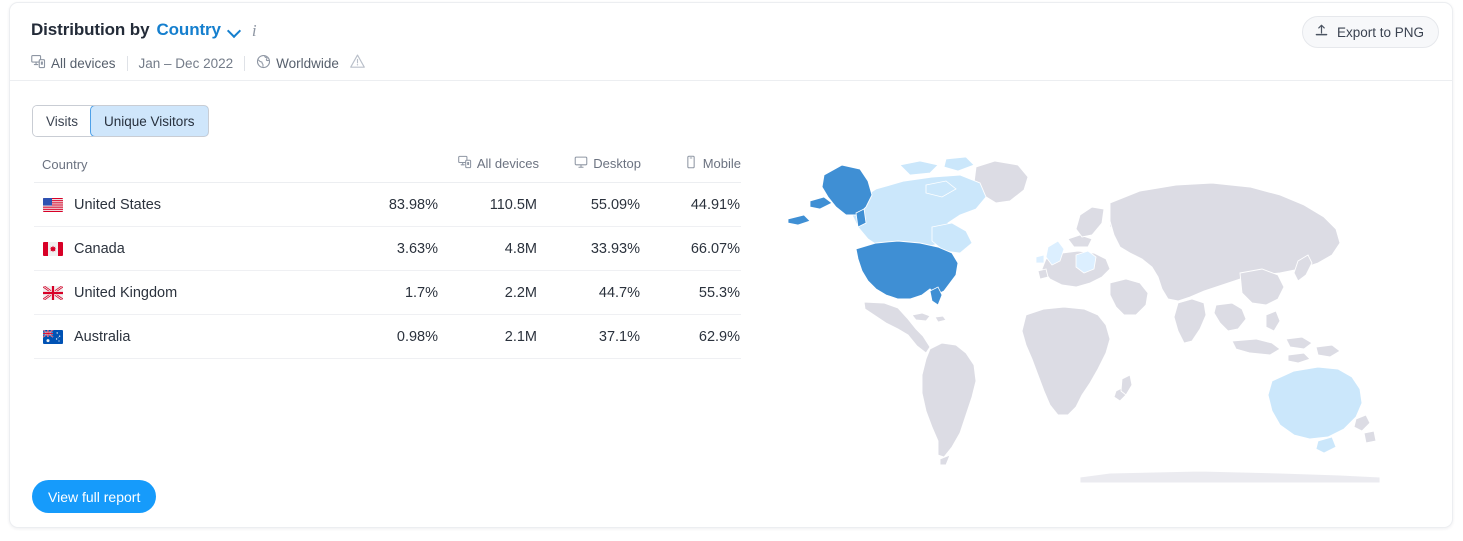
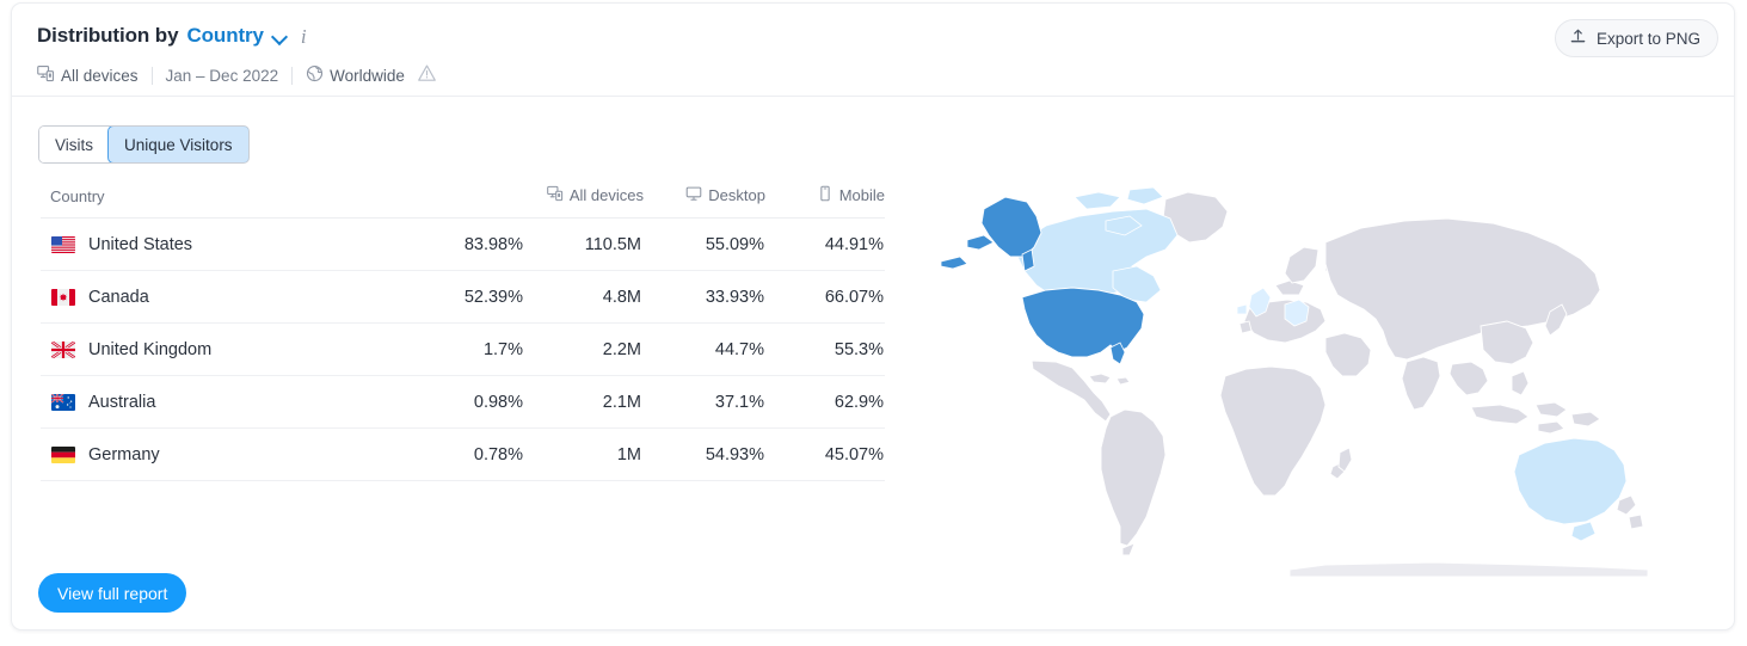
  Distribution by
  Country
  i
  All devices
  Jan – Dec 2022
  Worldwide
  Export to PNG
  Visits
  Unique Visitors
  Country		All devices	Desktop	Mobile
  United States	83.98%	110.5M	55.09%	44.91%
- Canada	3.63%	4.8M	33.93%	66.07%
+ Canada	52.39%	4.8M	33.93%	66.07%
  United Kingdom	1.7%	2.2M	44.7%	55.3%
  Australia	0.98%	2.1M	37.1%	62.9%
+ Germany	0.78%	1M	54.93%	45.07%
  View full report
